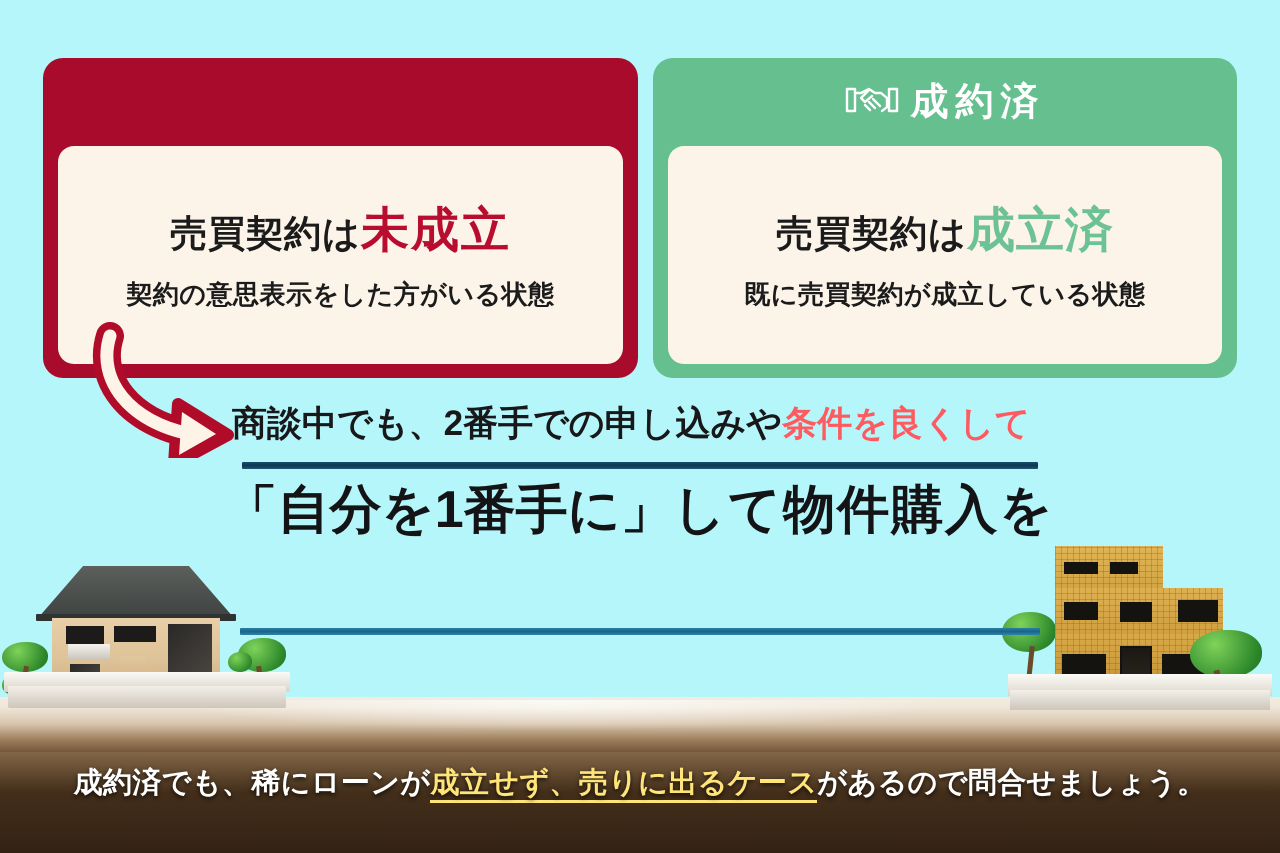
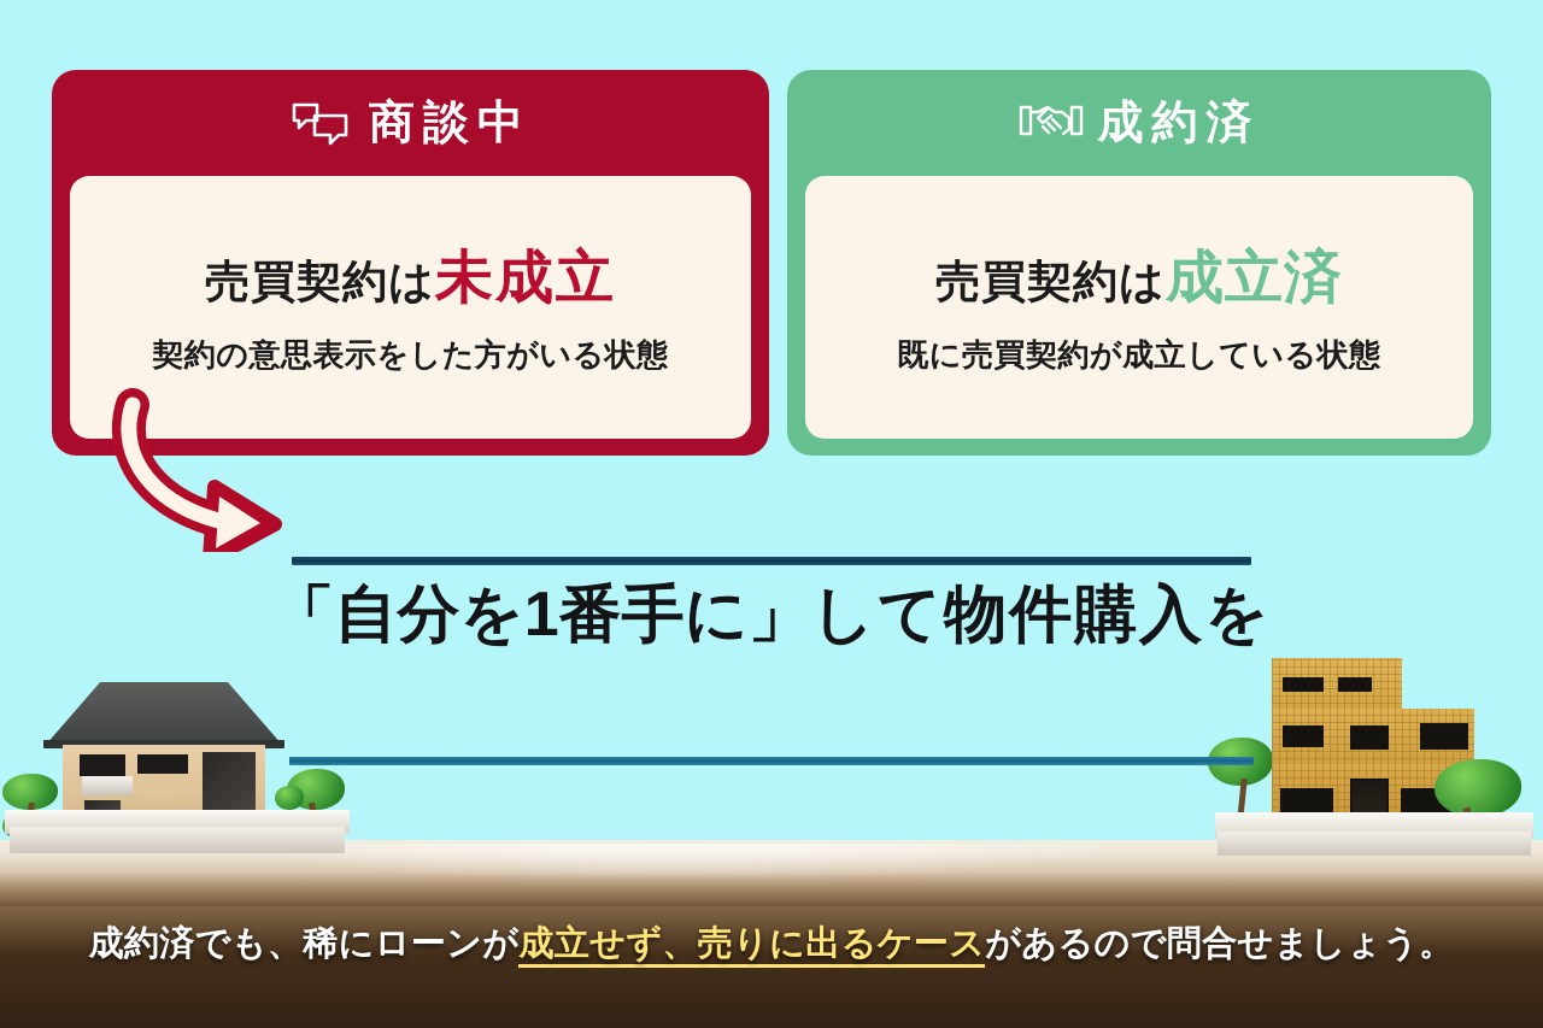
+ 商談中
  売買契約は未成立
  契約の意思表示をした方がいる状態
  成約済
  売買契約は成立済
  既に売買契約が成立している状態
- 商談中でも、2番手での申し込みや
- 条件を良くして
  「自分を1番手に」して物件購入を
  成約済でも、稀にローンが成立せず、売りに出るケースがあるので問合せましょう。
